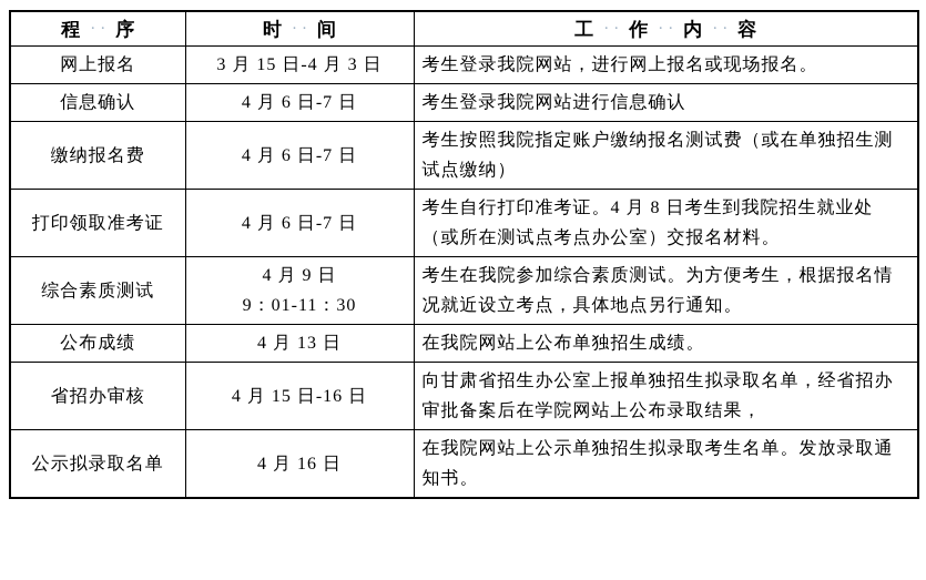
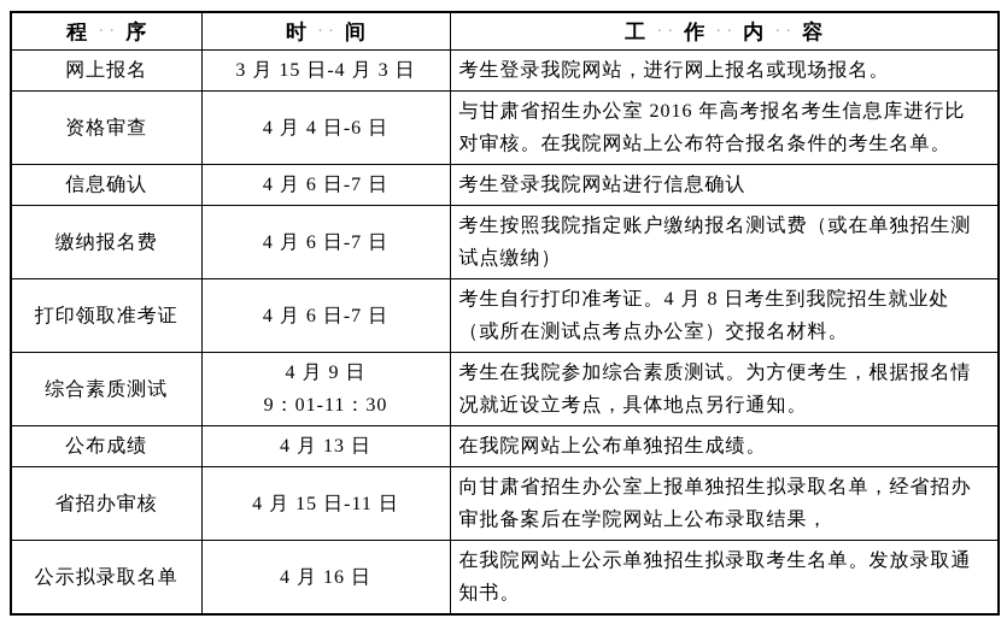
  程 ·· 序	时 ·· 间	工 ·· 作 ·· 内 ·· 容
  网上报名	3 月 15 日-4 月 3 日	考生登录我院网站，进行网上报名或现场报名。
+ 资格审查	4 月 4 日-6 日	与甘肃省招生办公室 2016 年高考报名考生信息库进行比对审核。在我院网站上公布符合报名条件的考生名单。
  信息确认	4 月 6 日-7 日	考生登录我院网站进行信息确认
  缴纳报名费	4 月 6 日-7 日	考生按照我院指定账户缴纳报名测试费（或在单独招生测试点缴纳）
  打印领取准考证	4 月 6 日-7 日	考生自行打印准考证。4 月 8 日考生到我院招生就业处（或所在测试点考点办公室）交报名材料。
  综合素质测试	4 月 9 日9：01-11：30	考生在我院参加综合素质测试。为方便考生，根据报名情况就近设立考点，具体地点另行通知。
  公布成绩	4 月 13 日	在我院网站上公布单独招生成绩。
- 省招办审核	4 月 15 日-16 日	向甘肃省招生办公室上报单独招生拟录取名单，经省招办审批备案后在学院网站上公布录取结果，
+ 省招办审核	4 月 15 日-11 日	向甘肃省招生办公室上报单独招生拟录取名单，经省招办审批备案后在学院网站上公布录取结果，
  公示拟录取名单	4 月 16 日	在我院网站上公示单独招生拟录取考生名单。发放录取通知书。
